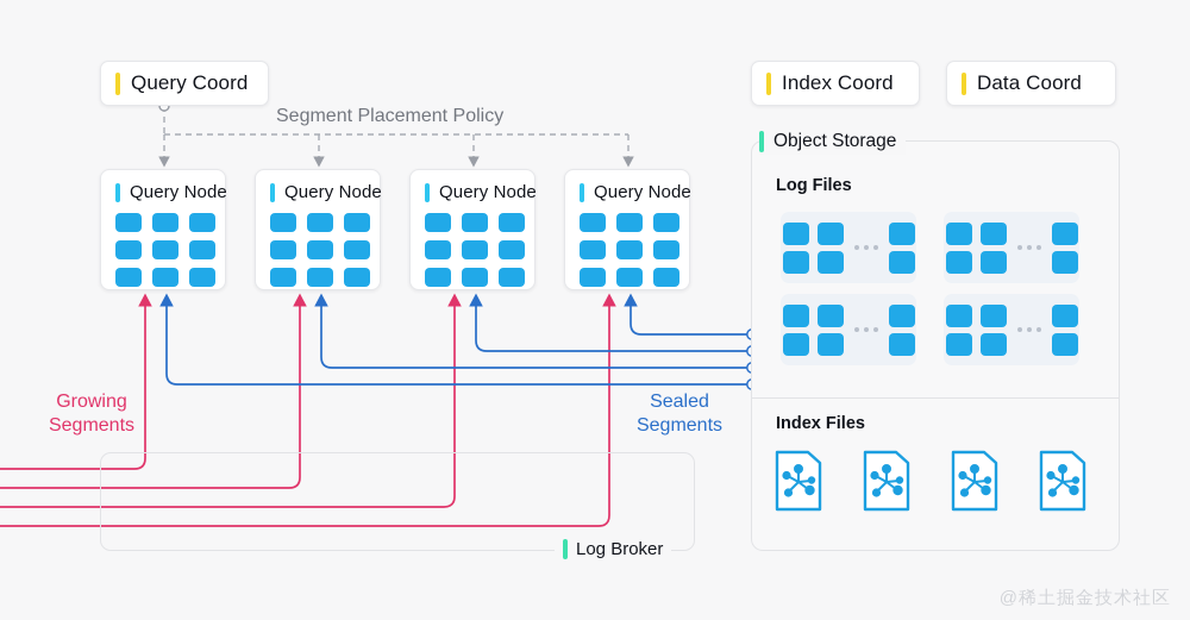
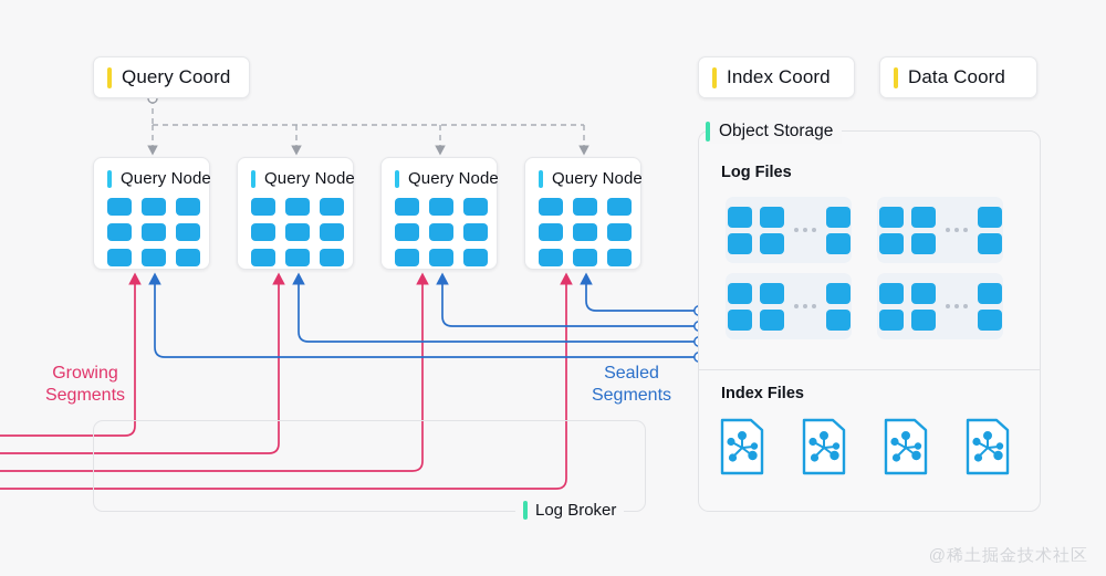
  Log Broker
  Query Coord
  Index Coord
  Data Coord
  Query Node
  Query Node
  Query Node
  Query Node
- Segment Placement Policy
  Object Storage
  Log Files
  Index Files
  Growing
  Segments
  Sealed
  Segments
  @稀土掘金技术社区
